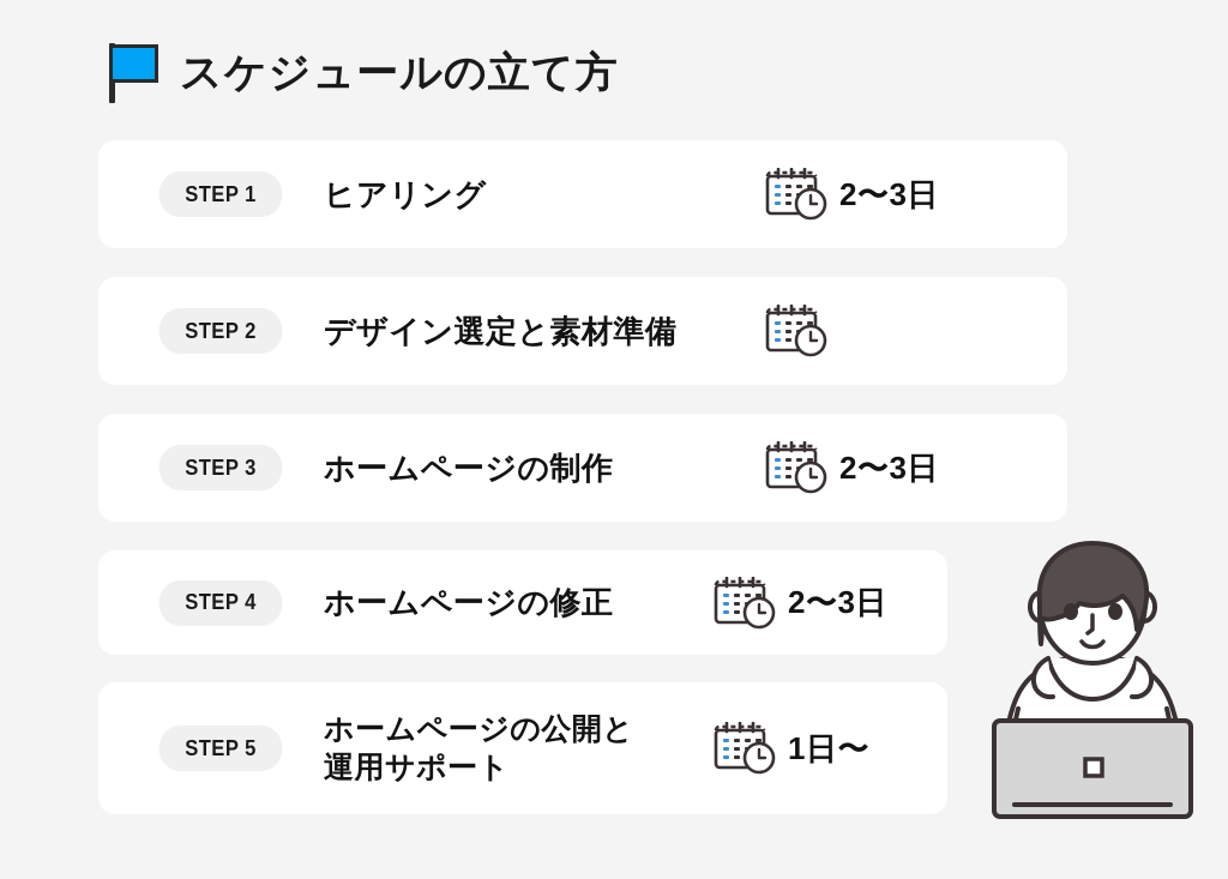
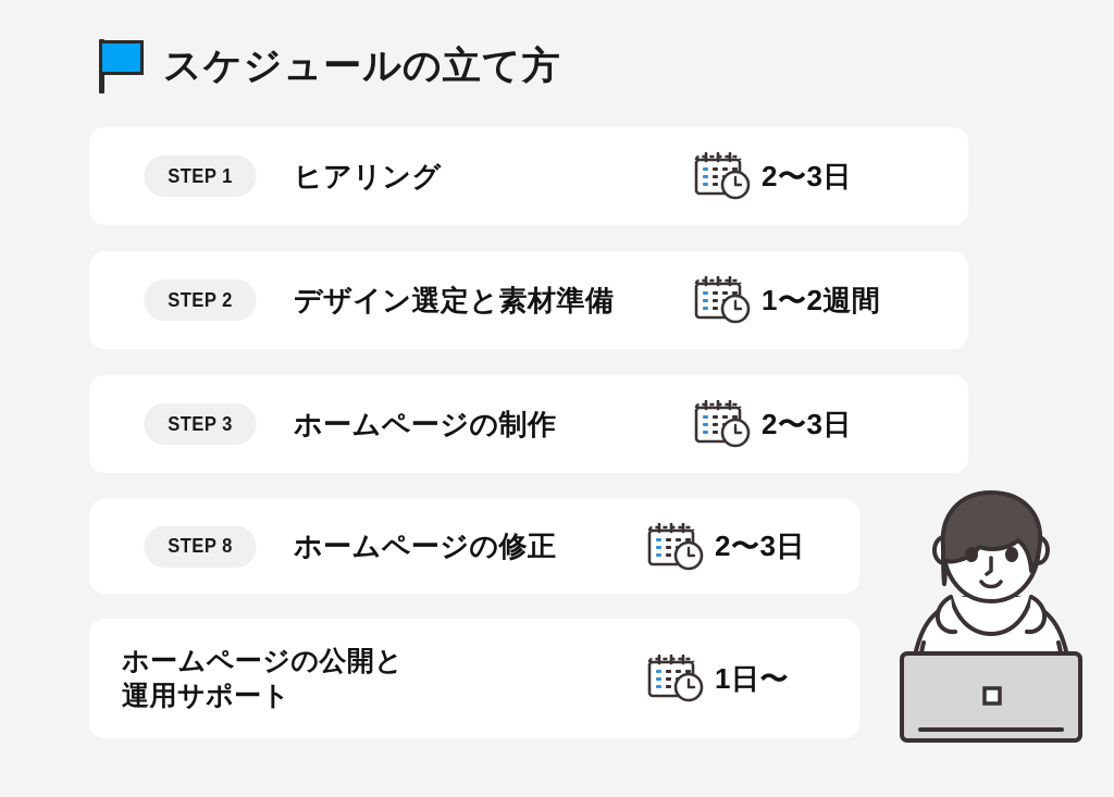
  スケジュールの立て方
  STEP 1
  ヒアリング
  2〜3日
  STEP 2
  デザイン選定と素材準備
+ 1〜2週間
  STEP 3
  ホームページの制作
  2〜3日
- STEP 4
+ STEP 8
  ホームページの修正
  2〜3日
- STEP 5
  ホームページの公開と
  運用サポート
  1日〜
